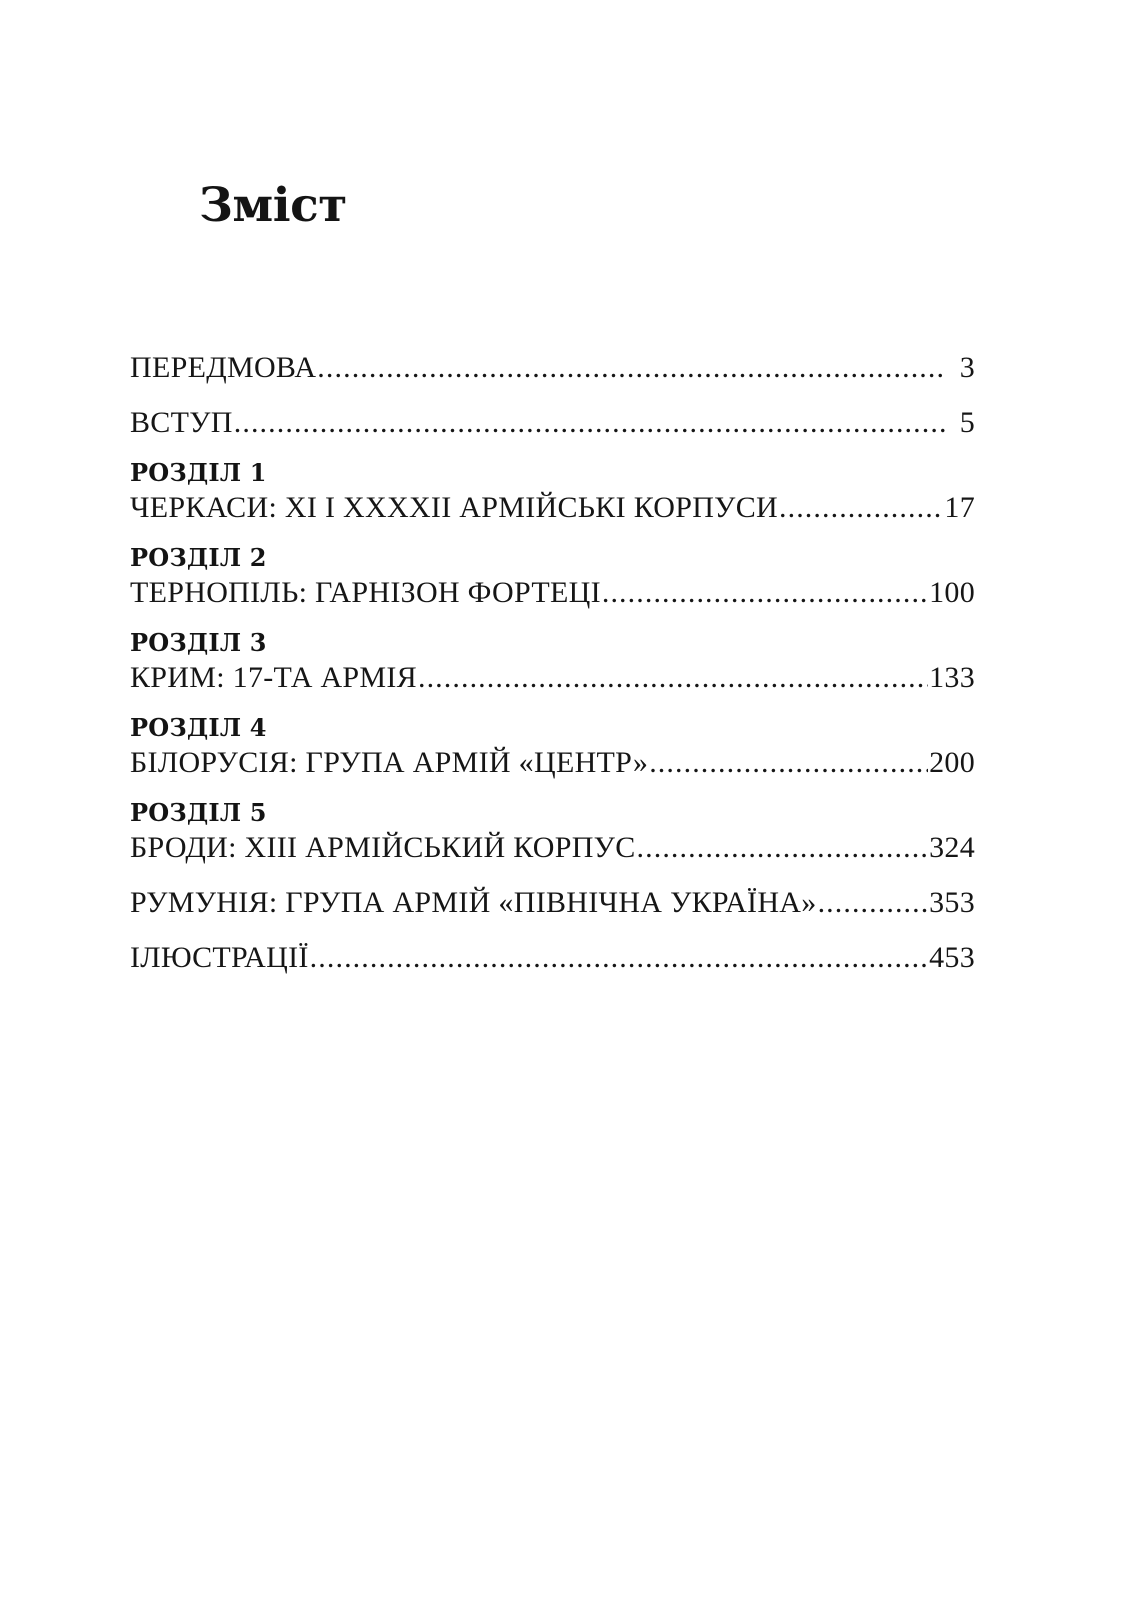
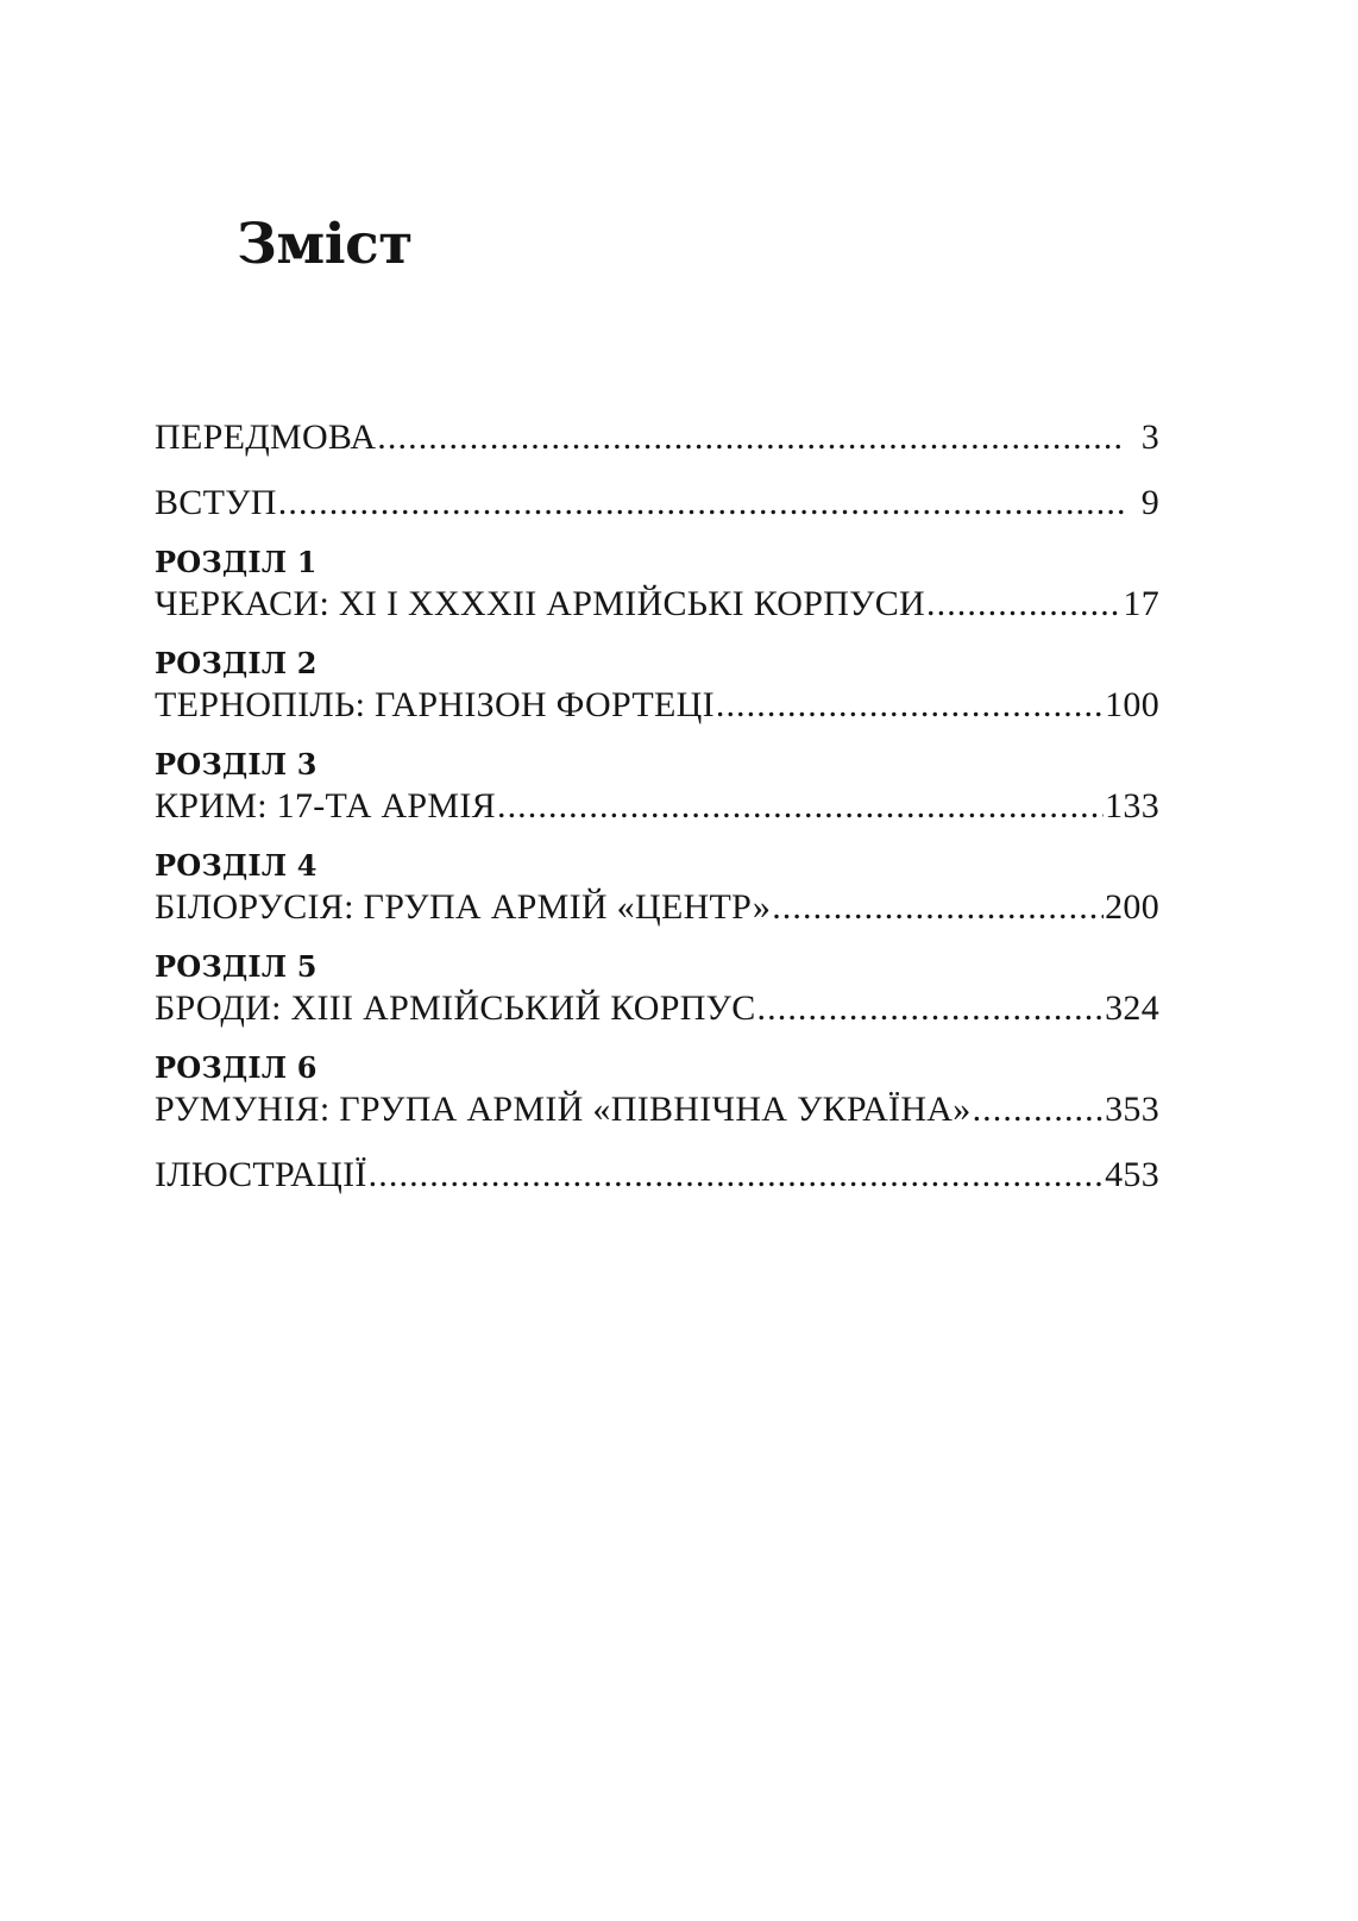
  Зміст
  ПЕРЕДМОВА
  3
  ВСТУП
- 5
+ 9
  РОЗДІЛ 1
  ЧЕРКАСИ: XI І XXXXII АРМІЙСЬКІ КОРПУСИ
  17
  РОЗДІЛ 2
  ТЕРНОПІЛЬ: ГАРНІЗОН ФОРТЕЦІ
  100
  РОЗДІЛ 3
  КРИМ: 17-ТА АРМІЯ
  133
  РОЗДІЛ 4
  БІЛОРУСІЯ: ГРУПА АРМІЙ «ЦЕНТР»
  200
  РОЗДІЛ 5
  БРОДИ: XIII АРМІЙСЬКИЙ КОРПУС
  324
+ РОЗДІЛ 6
  РУМУНІЯ: ГРУПА АРМІЙ «ПІВНІЧНА УКРАЇНА»
  353
  ІЛЮСТРАЦІЇ
  453
